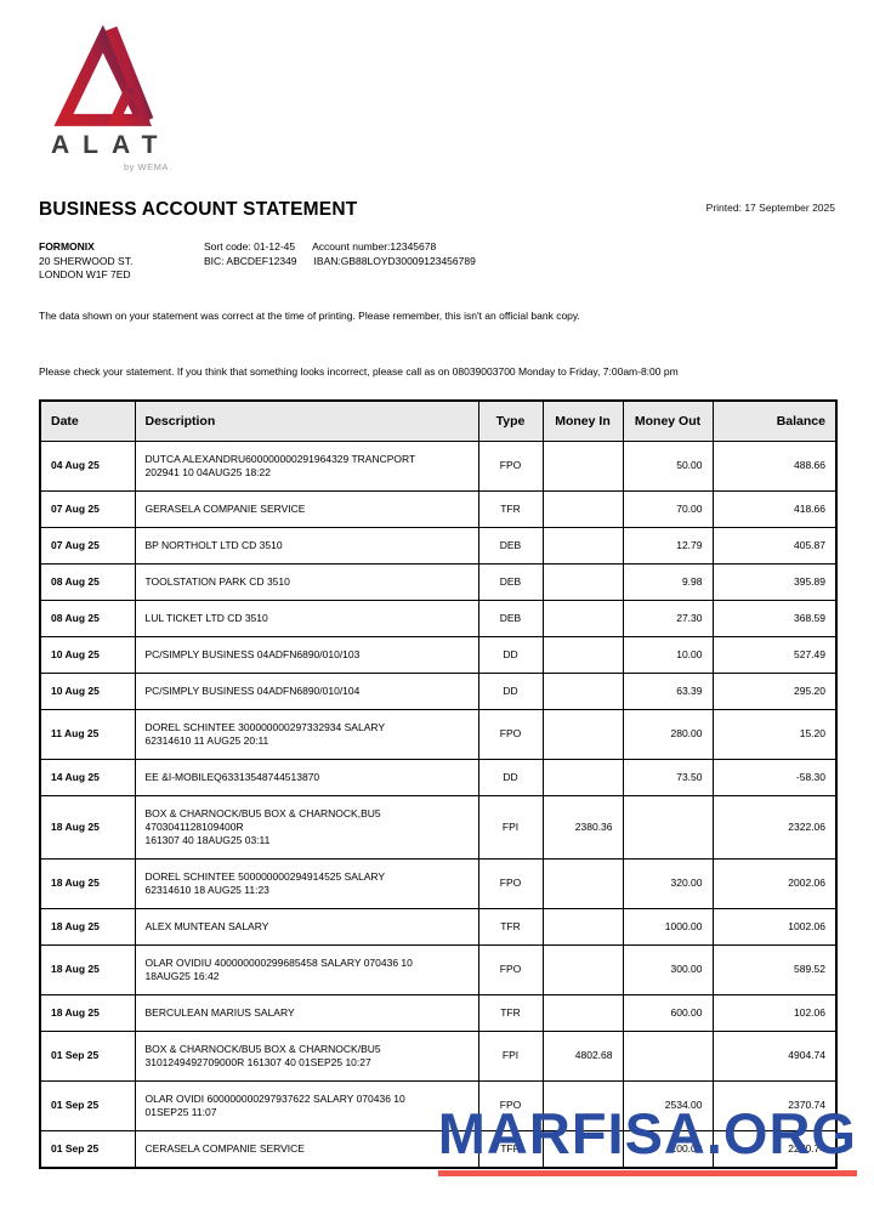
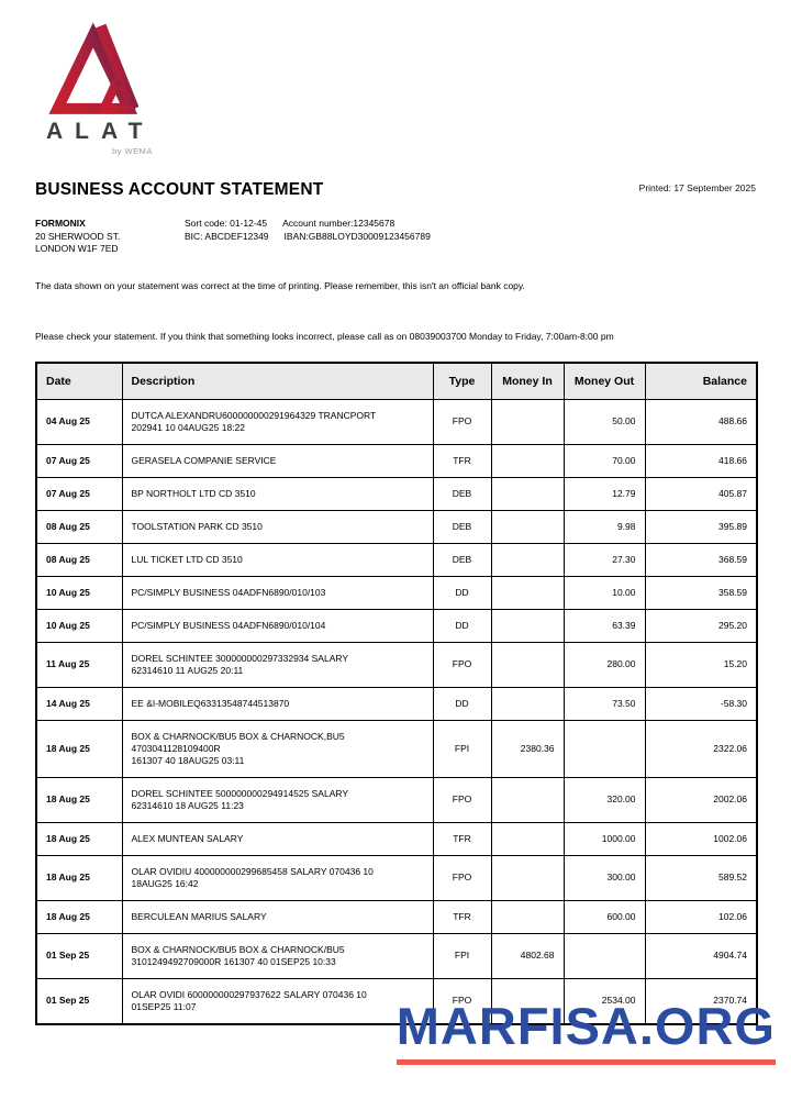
  ALAT
  by WEMA
  BUSINESS ACCOUNT STATEMENT
  Printed: 17 September 2025
  FORMONIX
  20 SHERWOOD ST.
  LONDON W1F 7ED
  Sort code: 01-12-45
  Account number:12345678
  BIC: ABCDEF12349
  IBAN:GB88LOYD30009123456789
  The data shown on your statement was correct at the time of printing. Please remember, this isn't an official bank copy.
  Please check your statement. If you think that something looks incorrect, please call as on 08039003700 Monday to Friday, 7:00am-8:00 pm
  Date	Description	Type	Money In	Money Out	Balance
  04 Aug 25	DUTCA ALEXANDRU600000000291964329 TRANCPORT 202941 10 04AUG25 18:22	FPO		50.00	488.66
  07 Aug 25	GERASELA COMPANIE SERVICE	TFR		70.00	418.66
  07 Aug 25	BP NORTHOLT LTD CD 3510	DEB		12.79	405.87
  08 Aug 25	TOOLSTATION PARK CD 3510	DEB		9.98	395.89
  08 Aug 25	LUL TICKET LTD CD 3510	DEB		27.30	368.59
- 10 Aug 25	PC/SIMPLY BUSINESS 04ADFN6890/010/103	DD		10.00	527.49
+ 10 Aug 25	PC/SIMPLY BUSINESS 04ADFN6890/010/103	DD		10.00	358.59
  10 Aug 25	PC/SIMPLY BUSINESS 04ADFN6890/010/104	DD		63.39	295.20
  11 Aug 25	DOREL SCHINTEE 300000000297332934 SALARY 62314610 11 AUG25 20:11	FPO		280.00	15.20
  14 Aug 25	EE &I-MOBILEQ63313548744513870	DD		73.50	-58.30
  18 Aug 25	BOX & CHARNOCK/BU5 BOX & CHARNOCK,BU5 4703041128109400R 161307 40 18AUG25 03:11	FPI	2380.36		2322.06
  18 Aug 25	DOREL SCHINTEE 500000000294914525 SALARY 62314610 18 AUG25 11:23	FPO		320.00	2002.06
  18 Aug 25	ALEX MUNTEAN SALARY	TFR		1000.00	1002.06
  18 Aug 25	OLAR OVIDIU 400000000299685458 SALARY 070436 10 18AUG25 16:42	FPO		300.00	589.52
  18 Aug 25	BERCULEAN MARIUS SALARY	TFR		600.00	102.06
- 01 Sep 25	BOX & CHARNOCK/BU5 BOX & CHARNOCK/BU5 3101249492709000R 161307 40 01SEP25 10:27	FPI	4802.68		4904.74
+ 01 Sep 25	BOX & CHARNOCK/BU5 BOX & CHARNOCK/BU5 3101249492709000R 161307 40 01SEP25 10:33	FPI	4802.68		4904.74
  01 Sep 25	OLAR OVIDI 600000000297937622 SALARY 070436 10 01SEP25 11:07	FPO		2534.00	2370.74
- 01 Sep 25	CERASELA COMPANIE SERVICE	TFR		100.00	2270.74
  MARFISA.ORG
